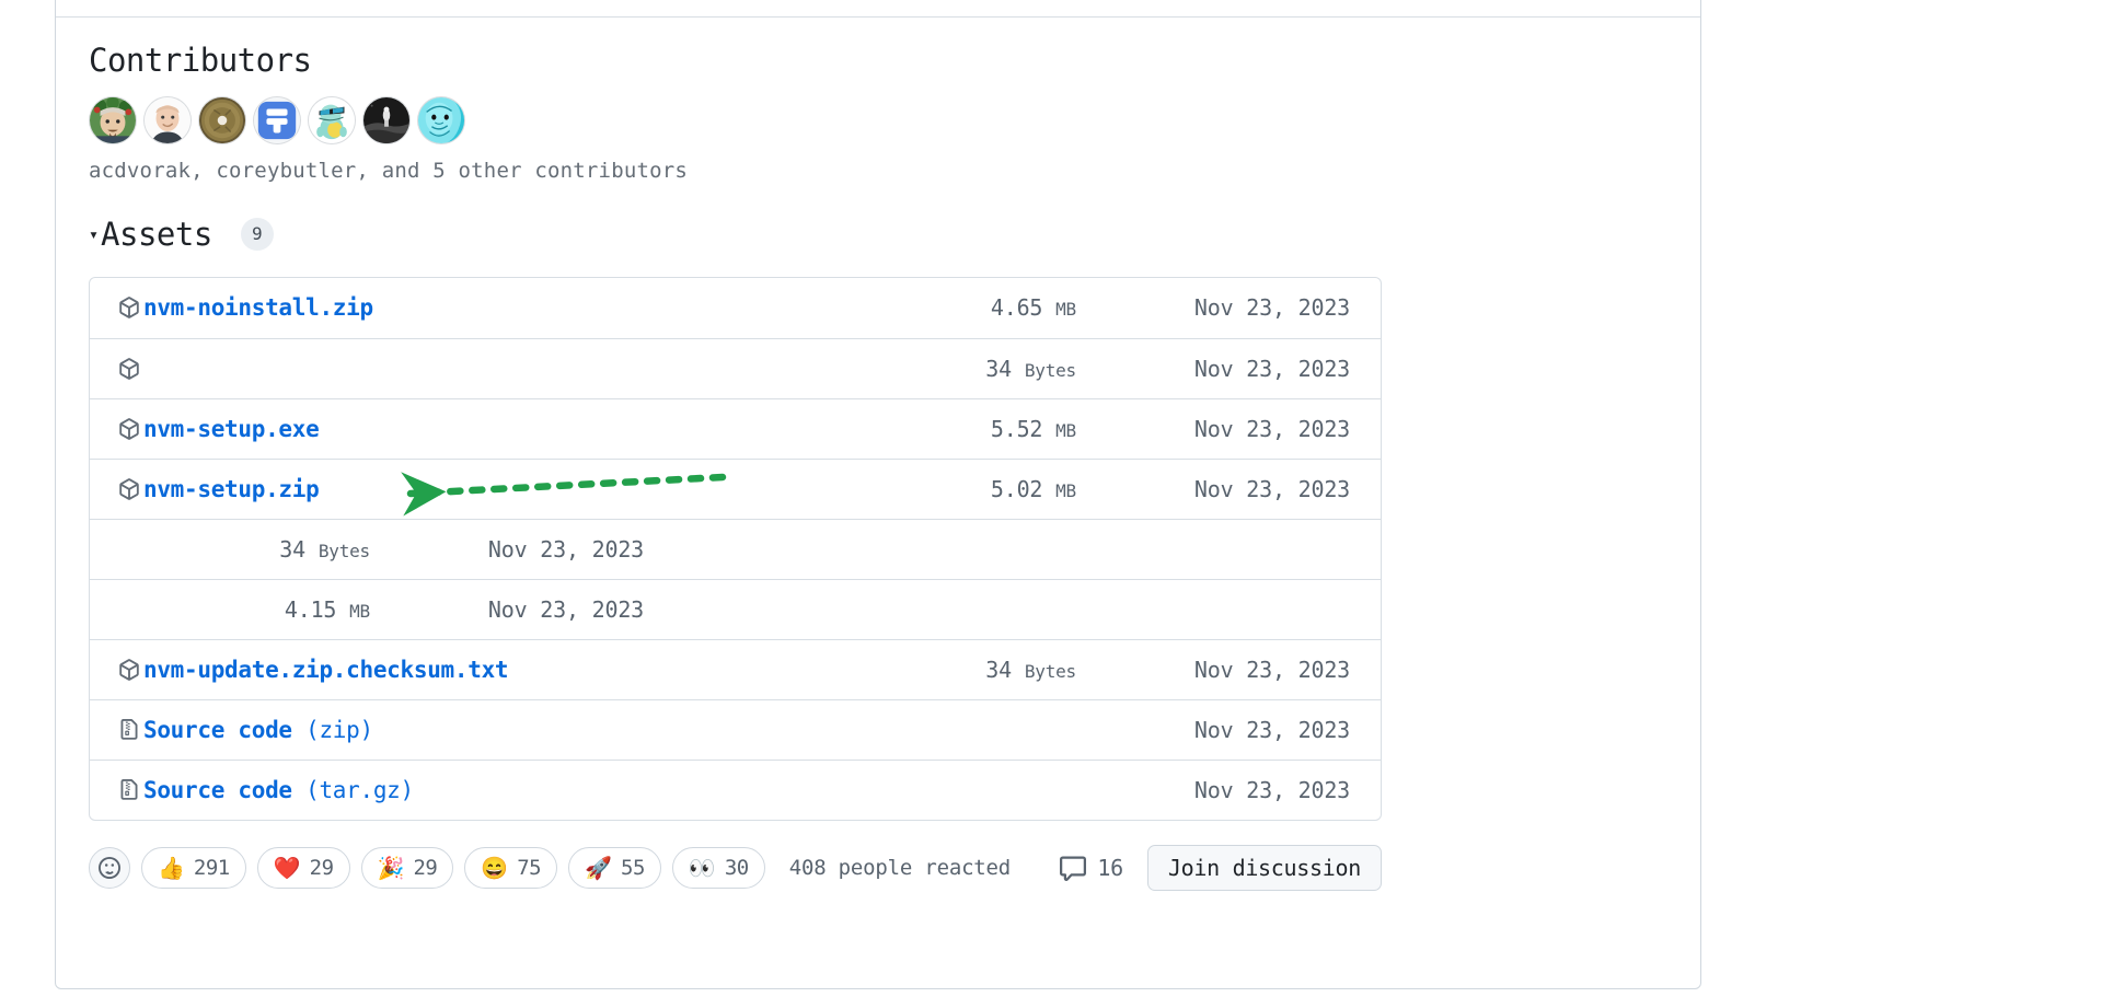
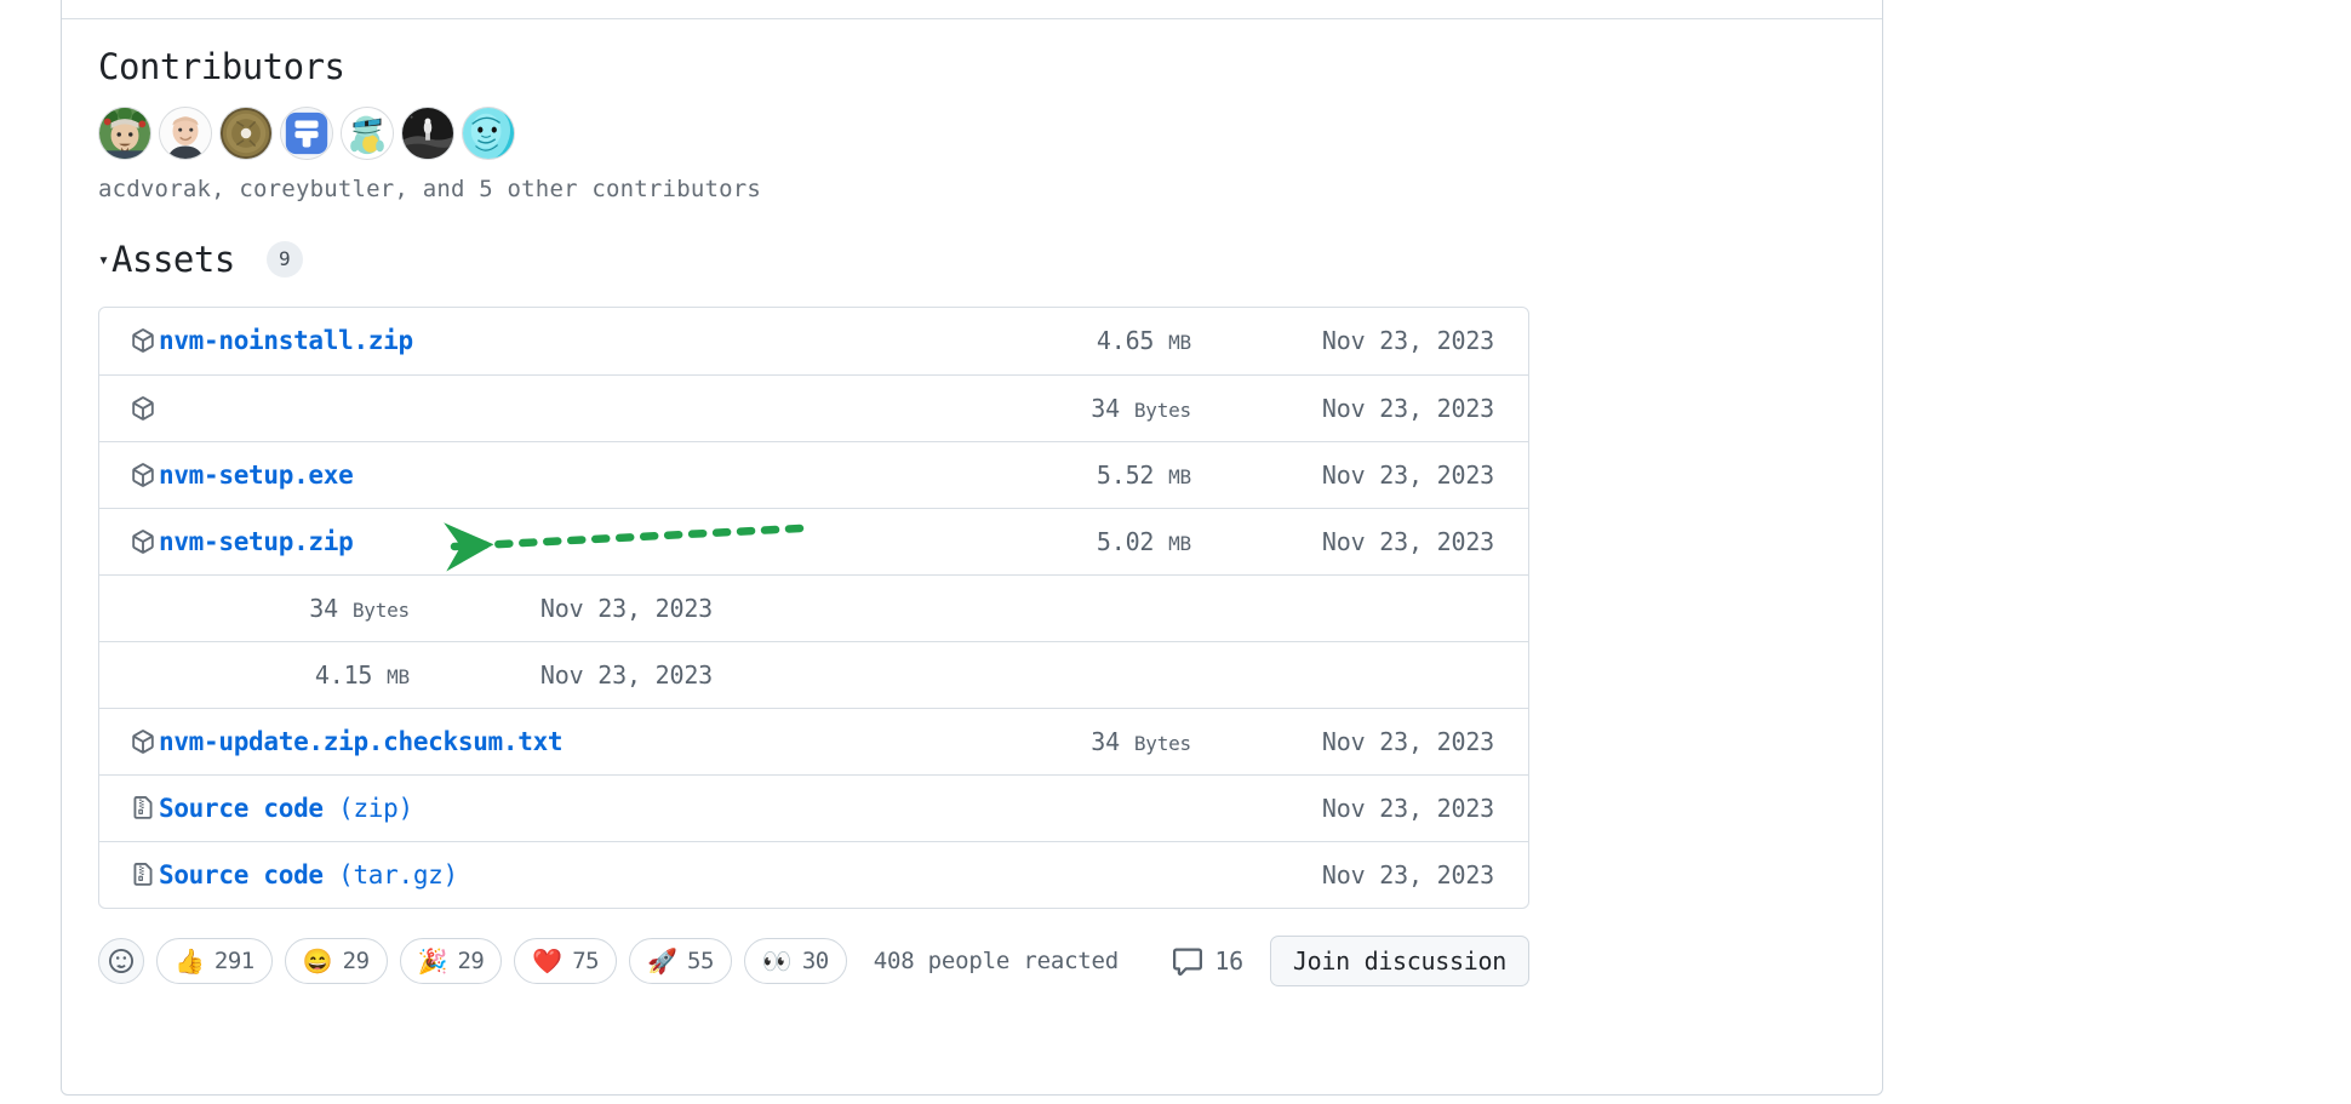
  Contributors
  acdvorak, coreybutler, and 5 other contributors
  ▾
  Assets
  9
  nvm-noinstall.zip
  4.65 MB
  Nov 23, 2023
  34 Bytes
  Nov 23, 2023
  nvm-setup.exe
  5.52 MB
  Nov 23, 2023
  nvm-setup.zip
  5.02 MB
  Nov 23, 2023
  34 Bytes
  Nov 23, 2023
  4.15 MB
  Nov 23, 2023
  nvm-update.zip.checksum.txt
  34 Bytes
  Nov 23, 2023
  Source code (zip)
  Nov 23, 2023
  Source code (tar.gz)
  Nov 23, 2023
  👍
  291
- ❤️
+ 😄
  29
  🎉
  29
- 😄
+ ❤️
  75
  🚀
  55
  👀
  30
  408 people reacted
  16
  Join discussion
